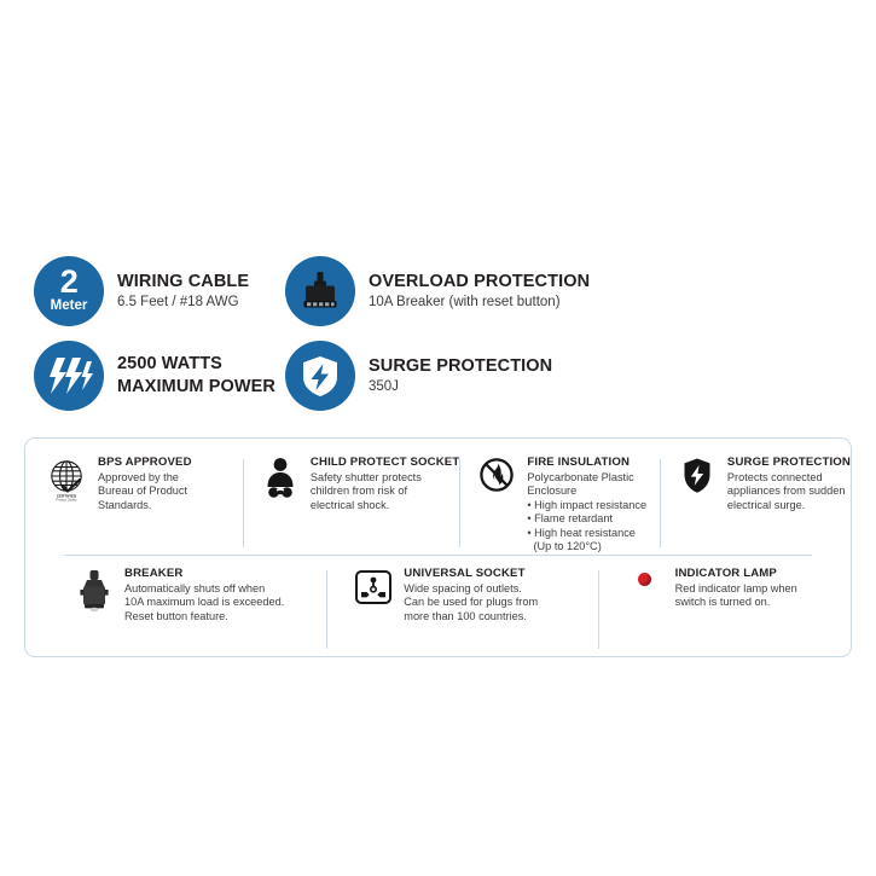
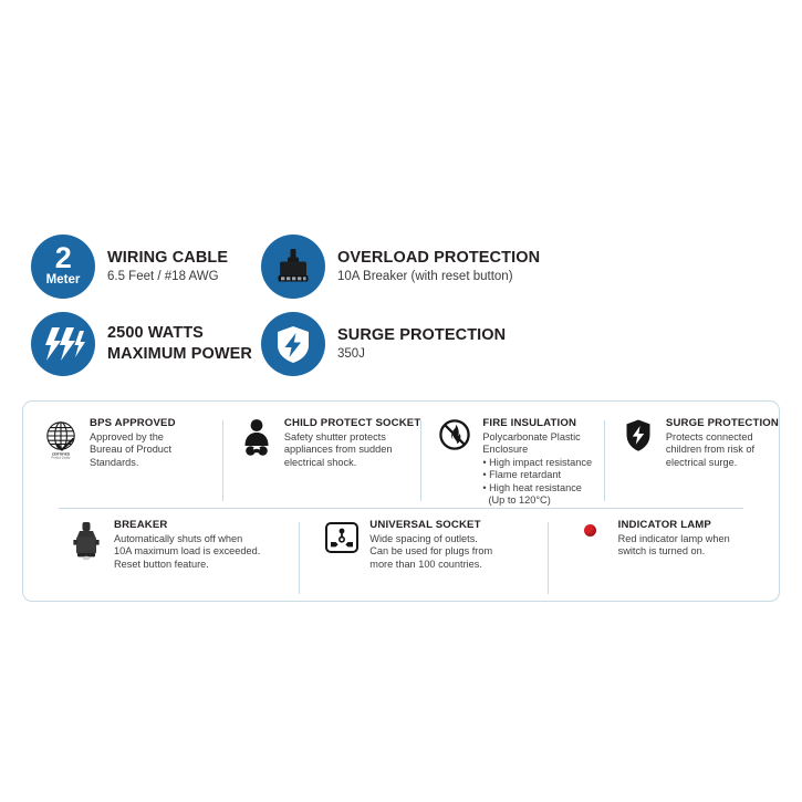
  2
  Meter
  WIRING CABLE
  6.5 Feet / #18 AWG
  OVERLOAD PROTECTION
  10A Breaker (with reset button)
  2500 WATTS
  MAXIMUM POWER
  SURGE PROTECTION
  350J
  BPS APPROVED
  Approved by the
  Bureau of Product
  Standards.
  CHILD PROTECT SOCKET
  Safety shutter protects
- children from risk of
+ appliances from sudden
  electrical shock.
  FIRE INSULATION
  Polycarbonate Plastic
  Enclosure
  High impact resistance
  Flame retardant
  High heat resistance
  (Up to 120°C)
  SURGE PROTECTION
  Protects connected
- appliances from sudden
+ children from risk of
  electrical surge.
  BREAKER
  Automatically shuts off when
  10A maximum load is exceeded.
  Reset button feature.
  UNIVERSAL SOCKET
  Wide spacing of outlets.
  Can be used for plugs from
  more than 100 countries.
  INDICATOR LAMP
  Red indicator lamp when
  switch is turned on.
